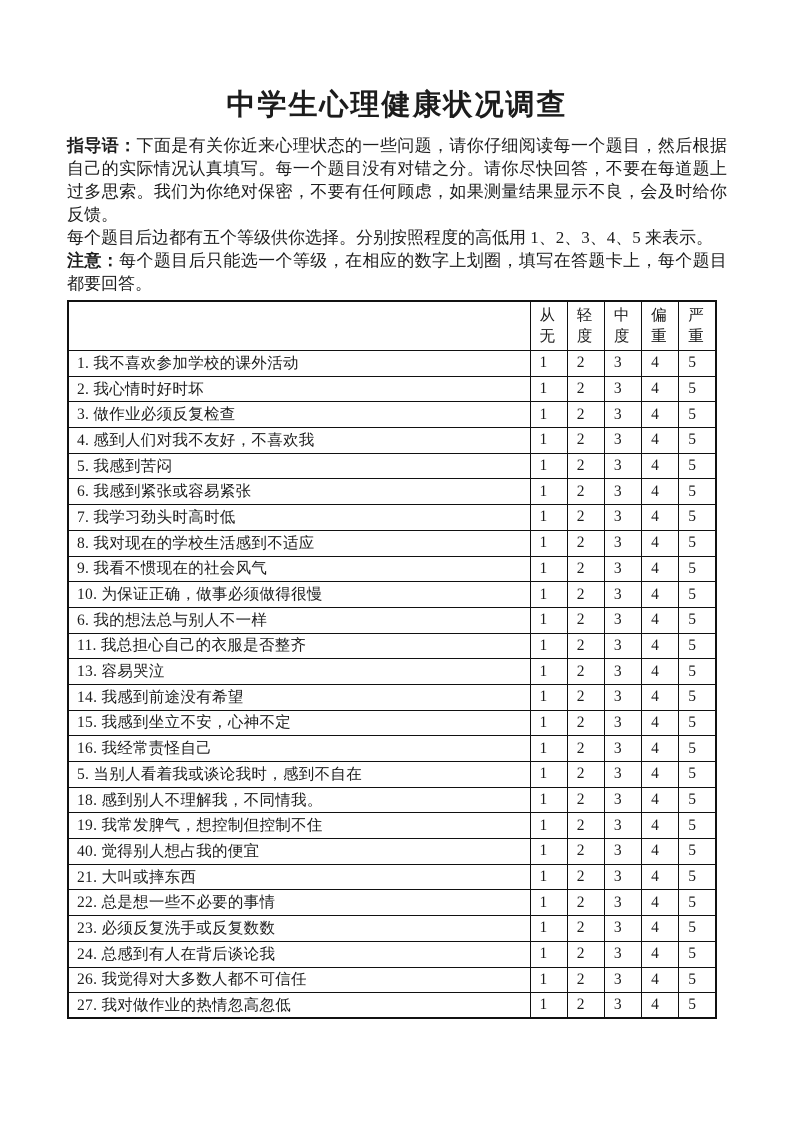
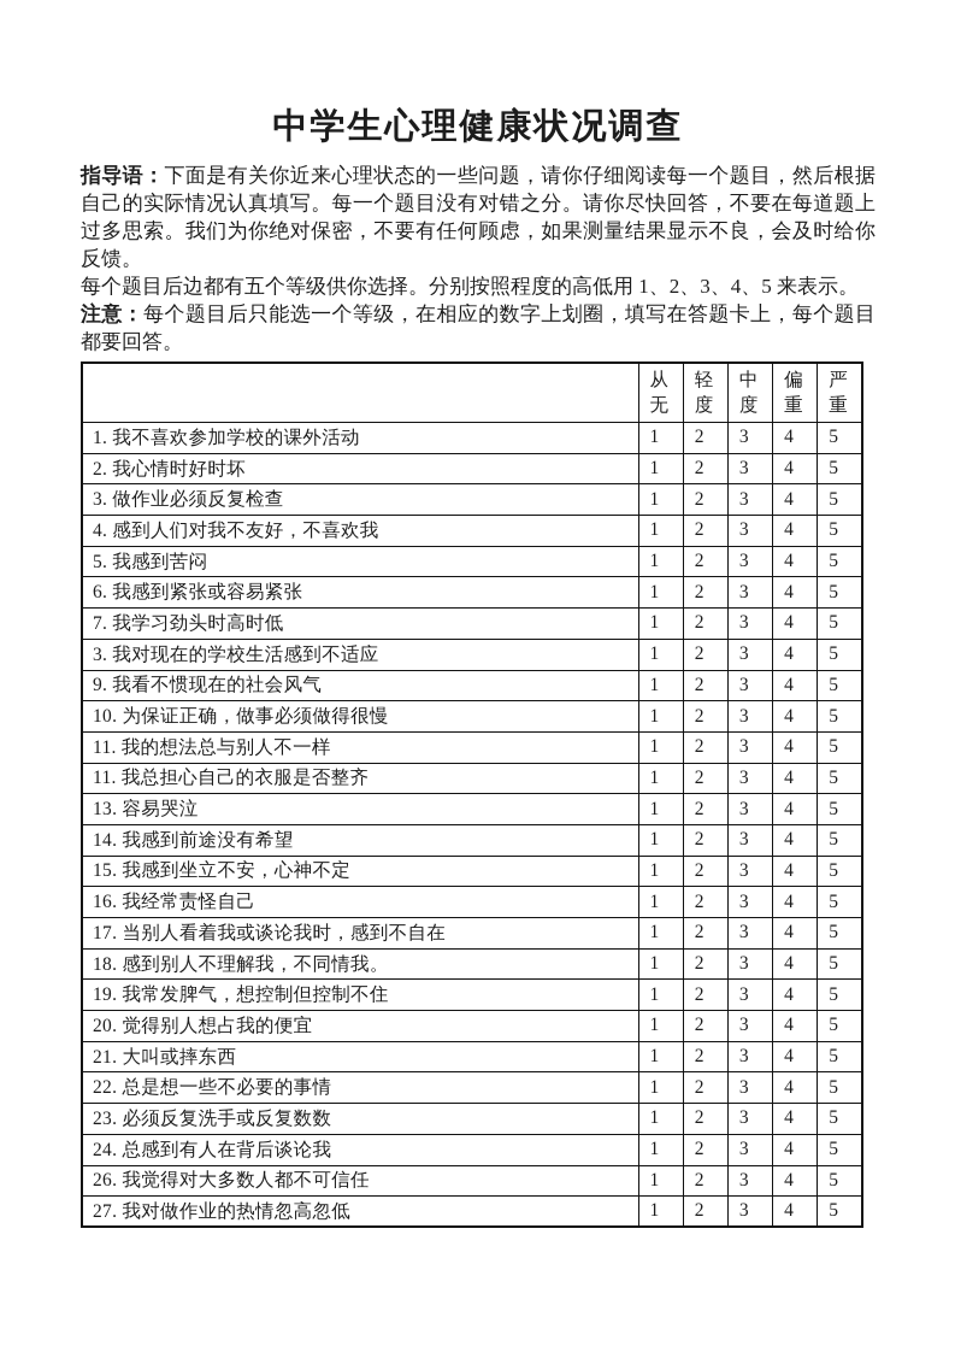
  中学生心理健康状况调查
  指导语：下面是有关你近来心理状态的一些问题，请你仔细阅读每一个题目，然后根据自己的实际情况认真填写。每一个题目没有对错之分。请你尽快回答，不要在每道题上过多思索。我们为你绝对保密，不要有任何顾虑，如果测量结果显示不良，会及时给你反馈。
  每个题目后边都有五个等级供你选择。分别按照程度的高低用 1、2、3、4、5 来表示。
  注意：每个题目后只能选一个等级，在相应的数字上划圈，填写在答题卡上，每个题目都要回答。
  	从 无	轻 度	中 度	偏 重	严 重
  1. 我不喜欢参加学校的课外活动	1	2	3	4	5
  2. 我心情时好时坏	1	2	3	4	5
  3. 做作业必须反复检查	1	2	3	4	5
  4. 感到人们对我不友好，不喜欢我	1	2	3	4	5
  5. 我感到苦闷	1	2	3	4	5
  6. 我感到紧张或容易紧张	1	2	3	4	5
  7. 我学习劲头时高时低	1	2	3	4	5
- 8. 我对现在的学校生活感到不适应	1	2	3	4	5
+ 3. 我对现在的学校生活感到不适应	1	2	3	4	5
  9. 我看不惯现在的社会风气	1	2	3	4	5
  10. 为保证正确，做事必须做得很慢	1	2	3	4	5
- 6. 我的想法总与别人不一样	1	2	3	4	5
+ 11. 我的想法总与别人不一样	1	2	3	4	5
  11. 我总担心自己的衣服是否整齐	1	2	3	4	5
  13. 容易哭泣	1	2	3	4	5
  14. 我感到前途没有希望	1	2	3	4	5
  15. 我感到坐立不安，心神不定	1	2	3	4	5
  16. 我经常责怪自己	1	2	3	4	5
- 5. 当别人看着我或谈论我时，感到不自在	1	2	3	4	5
+ 17. 当别人看着我或谈论我时，感到不自在	1	2	3	4	5
  18. 感到别人不理解我，不同情我。	1	2	3	4	5
  19. 我常发脾气，想控制但控制不住	1	2	3	4	5
- 40. 觉得别人想占我的便宜	1	2	3	4	5
+ 20. 觉得别人想占我的便宜	1	2	3	4	5
  21. 大叫或摔东西	1	2	3	4	5
  22. 总是想一些不必要的事情	1	2	3	4	5
  23. 必须反复洗手或反复数数	1	2	3	4	5
  24. 总感到有人在背后谈论我	1	2	3	4	5
  26. 我觉得对大多数人都不可信任	1	2	3	4	5
  27. 我对做作业的热情忽高忽低	1	2	3	4	5
